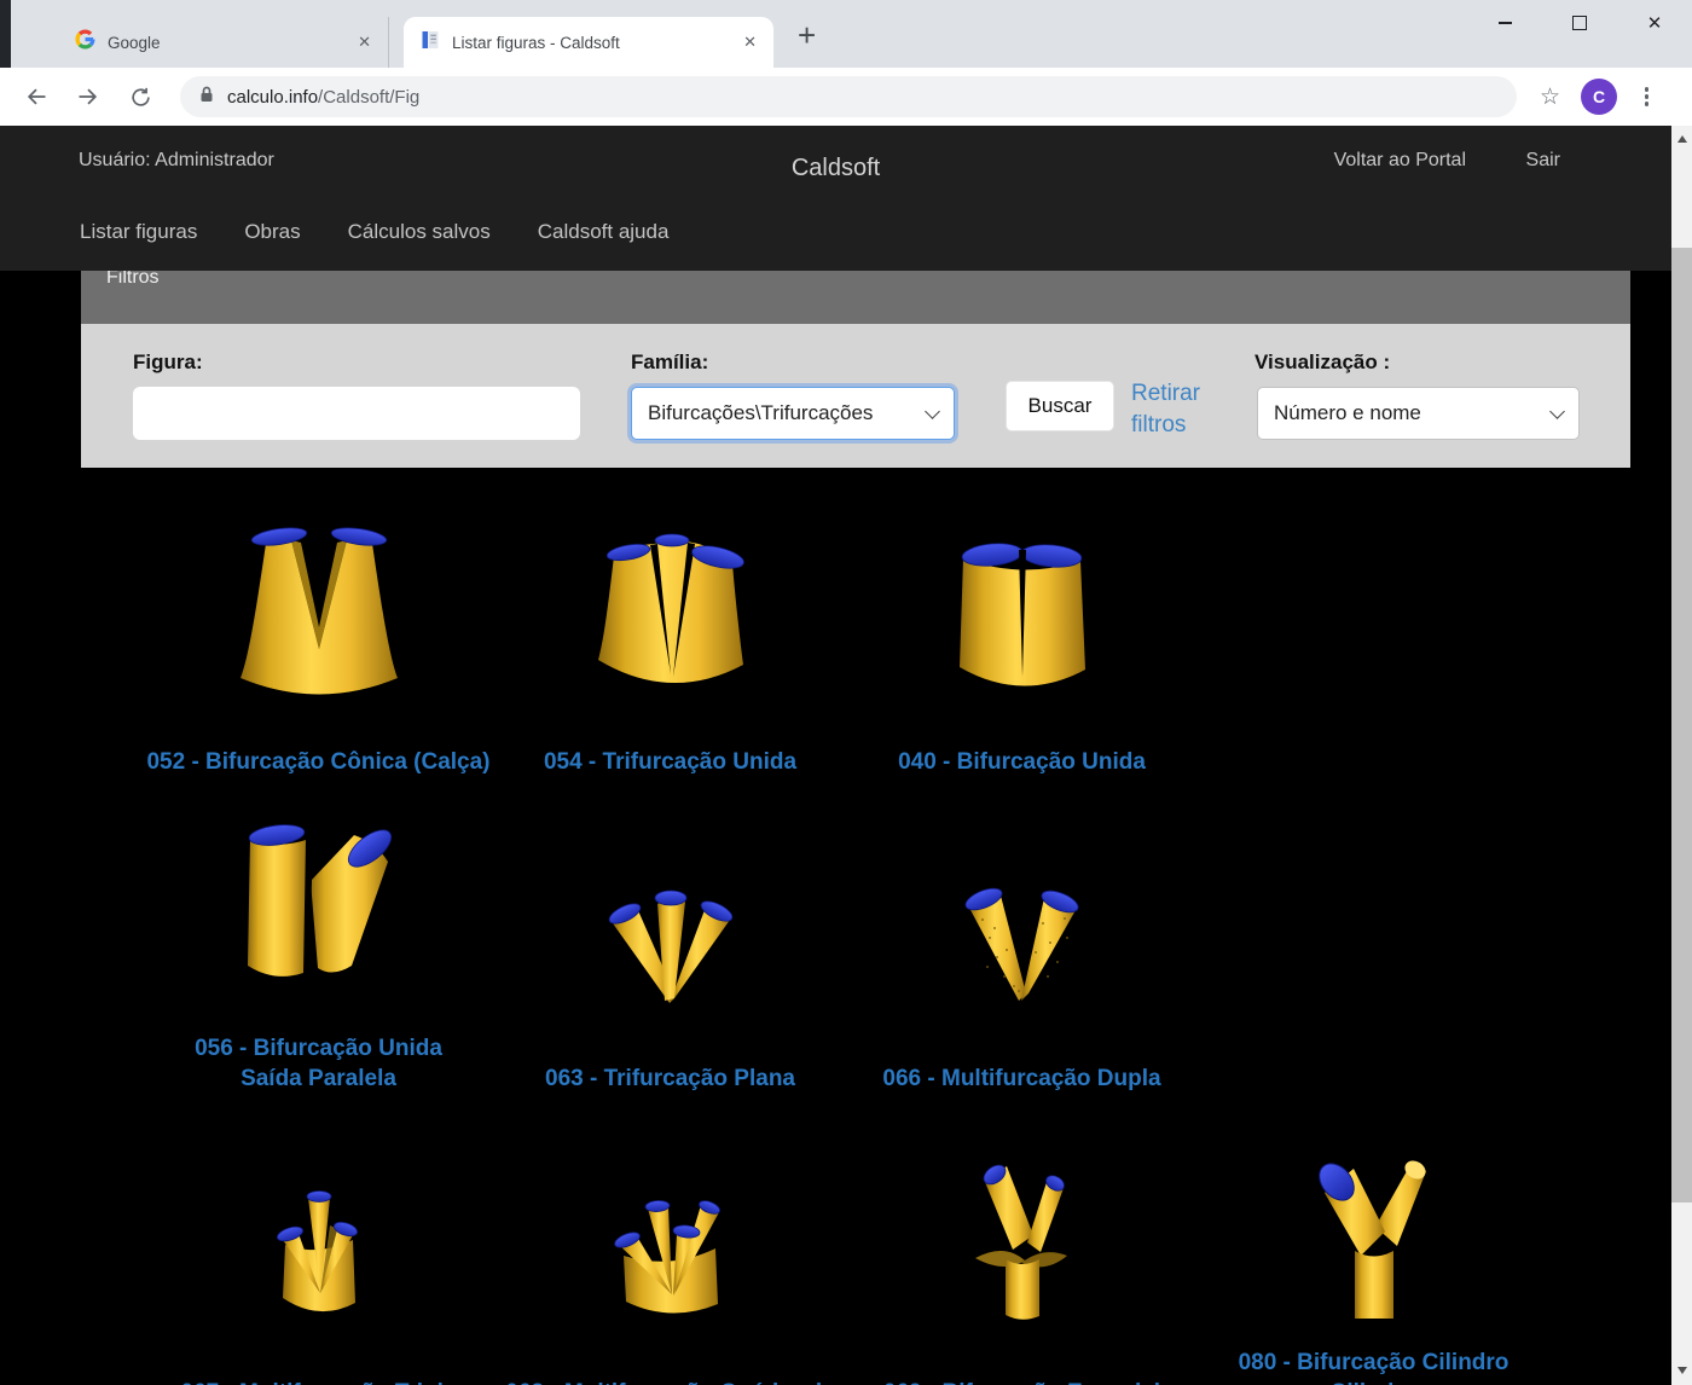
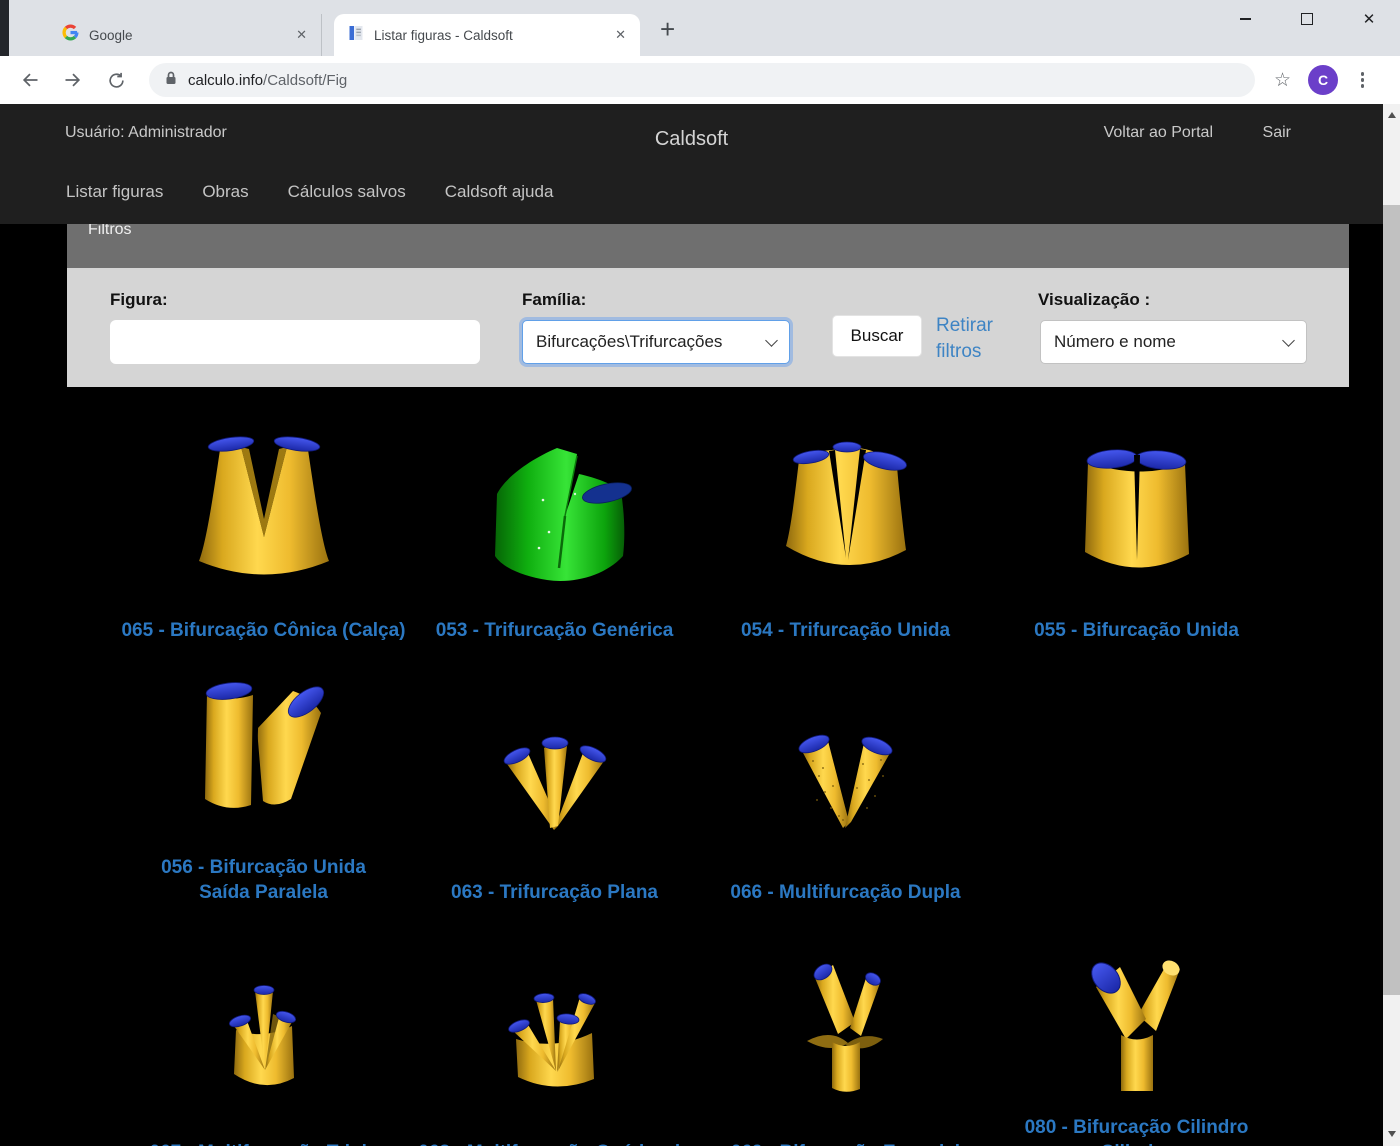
  Google
  ✕
  Listar figuras - Caldsoft
  ✕
  +
  ✕
  calculo.info/Caldsoft/Fig
  ☆
  C
  Usuário: Administrador
  Caldsoft
  Voltar ao Portal
  Sair
  Listar figuras
  Obras
  Cálculos salvos
  Caldsoft ajuda
  Filtros
  Figura:
  Família:
  Bifurcações\Trifurcações
  Buscar
  Retirar filtros
  Visualização :
  Número e nome
- 052 - Bifurcação Cônica (Calça)
+ 065 - Bifurcação Cônica (Calça)
+ 053 - Trifurcação Genérica
  054 - Trifurcação Unida
- 040 - Bifurcação Unida
+ 055 - Bifurcação Unida
  056 - Bifurcação Unida Saída Paralela
  063 - Trifurcação Plana
  066 - Multifurcação Dupla
  080 - Bifurcação Cilindro
